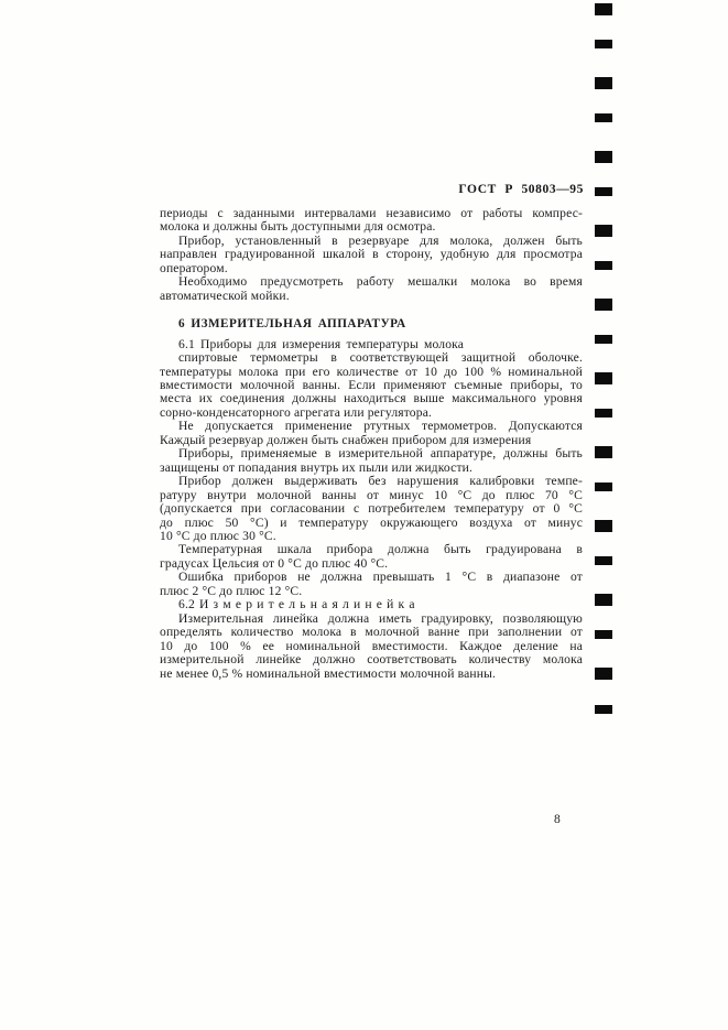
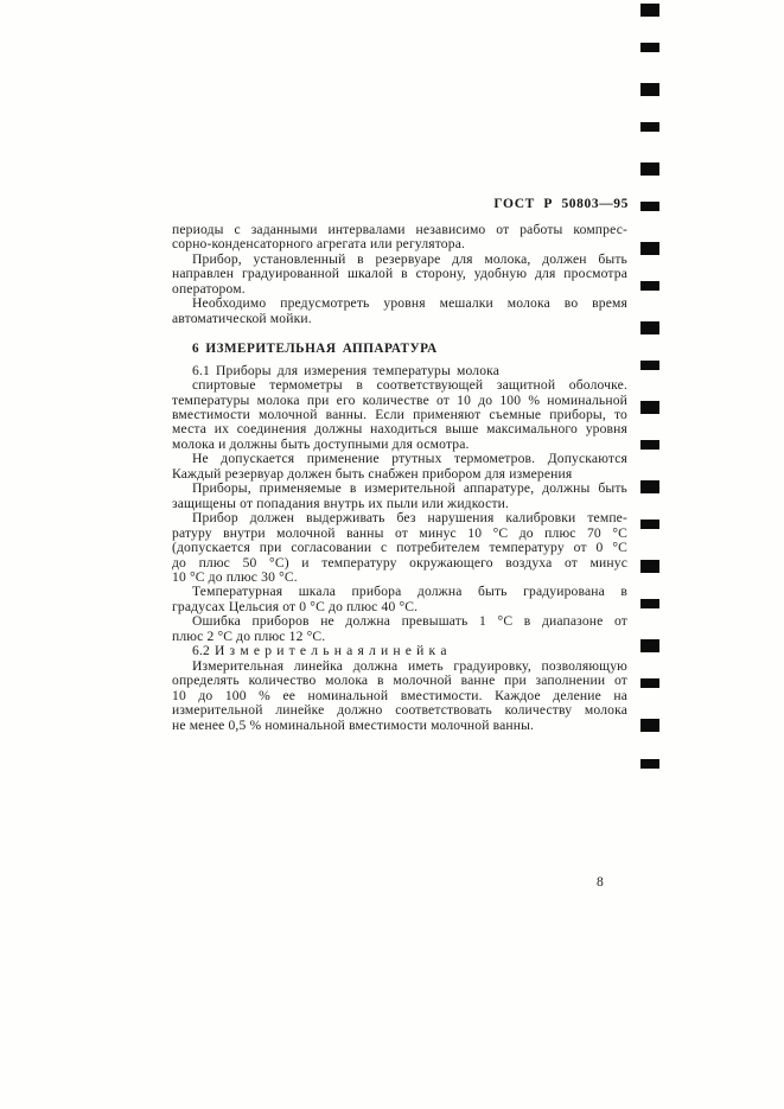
  ГОСТ Р 50803—95
  периоды с заданными интервалами независимо от работы компрес-
- молока и должны быть доступными для осмотра.
+ сорно-конденсаторного агрегата или регулятора.
  Прибор, установленный в резервуаре для молока, должен быть
  направлен градуированной шкалой в сторону, удобную для просмотра
  оператором.
- Необходимо предусмотреть работу мешалки молока во время
+ Необходимо предусмотреть уровня мешалки молока во время
  автоматической мойки.
  6 ИЗМЕРИТЕЛЬНАЯ АППАРАТУРА
  6.1 Приборы для измерения температуры молока
  спиртовые термометры в соответствующей защитной оболочке.
  температуры молока при его количестве от 10 до 100 % номинальной
  вместимости молочной ванны. Если применяют съемные приборы, то
  места их соединения должны находиться выше максимального уровня
- сорно-конденсаторного агрегата или регулятора.
+ молока и должны быть доступными для осмотра.
  Не допускается применение ртутных термометров. Допускаются
  Каждый резервуар должен быть снабжен прибором для измерения
  Приборы, применяемые в измерительной аппаратуре, должны быть
  защищены от попадания внутрь их пыли или жидкости.
  Прибор должен выдерживать без нарушения калибровки темпе-
  ратуру внутри молочной ванны от минус 10 °С до плюс 70 °С
  (допускается при согласовании с потребителем температуру от 0 °С
  до плюс 50 °С) и температуру окружающего воздуха от минус
  10 °С до плюс 30 °С.
  Температурная шкала прибора должна быть градуирована в
  градусах Цельсия от 0 °С до плюс 40 °С.
  Ошибка приборов не должна превышать 1 °С в диапазоне от
  плюс 2 °С до плюс 12 °С.
  6.2 И з м е р и т е л ь н а я л и н е й к а
  Измерительная линейка должна иметь градуировку, позволяющую
  определять количество молока в молочной ванне при заполнении от
  10 до 100 % ее номинальной вместимости. Каждое деление на
  измерительной линейке должно соответствовать количеству молока
  не менее 0,5 % номинальной вместимости молочной ванны.
  8
